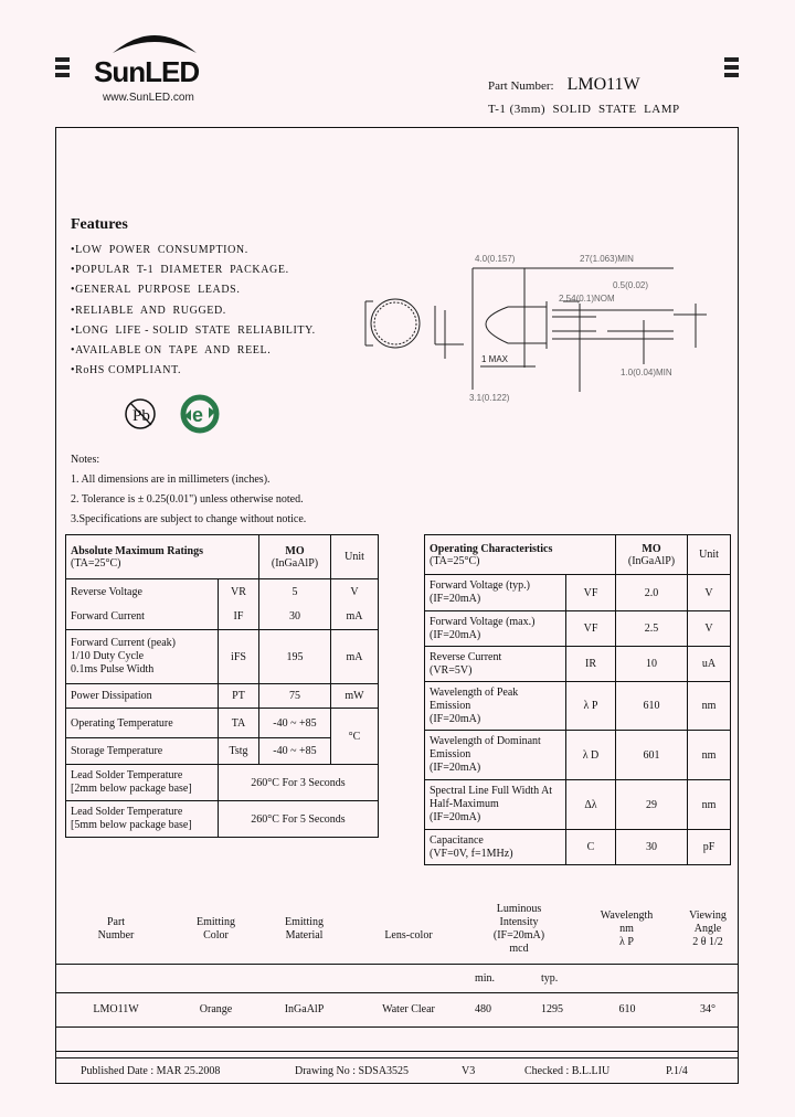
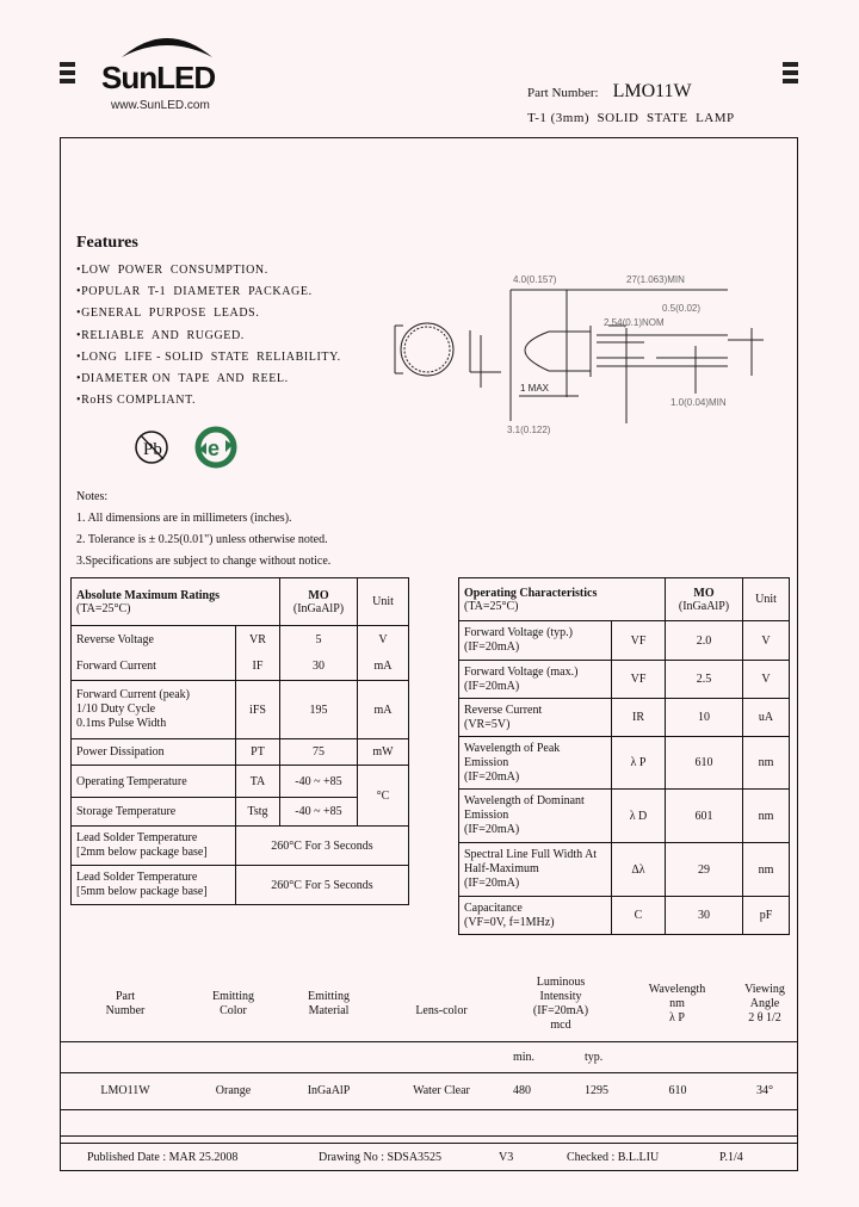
  SunLED
  www.SunLED.com
  Part Number: LMO11W
  T-1 (3mm) SOLID STATE LAMP
  Features
  •LOW POWER CONSUMPTION.
  •POPULAR T-1 DIAMETER PACKAGE.
  •GENERAL PURPOSE LEADS.
  •RELIABLE AND RUGGED.
  •LONG LIFE - SOLID STATE RELIABILITY.
- •AVAILABLE ON TAPE AND REEL.
+ •DIAMETER ON TAPE AND REEL.
  •RoHS COMPLIANT.
  Pb
  e
  4.0(0.157)
  27(1.063)MIN
  0.5(0.02)
  2.54(0.1)NOM
  1 MAX
  1.0(0.04)MIN
  3.1(0.122)
  Notes:
  1. All dimensions are in millimeters (inches).
  2. Tolerance is ± 0.25(0.01") unless otherwise noted.
  3.Specifications are subject to change without notice.
  Absolute Maximum Ratings (TA=25°C)	MO (InGaAlP)	Unit
  Reverse Voltage	VR	5	V
  Forward Current	IF	30	mA
  Forward Current (peak) 1/10 Duty Cycle 0.1ms Pulse Width	iFS	195	mA
  Power Dissipation	PT	75	mW
  Operating Temperature	TA	-40 ~ +85	°C
  Storage Temperature	Tstg	-40 ~ +85
  Lead Solder Temperature [2mm below package base]	260°C For 3 Seconds
  Lead Solder Temperature [5mm below package base]	260°C For 5 Seconds
  Operating Characteristics (TA=25°C)	MO (InGaAlP)	Unit
  Forward Voltage (typ.) (IF=20mA)	VF	2.0	V
  Forward Voltage (max.) (IF=20mA)	VF	2.5	V
  Reverse Current (VR=5V)	IR	10	uA
  Wavelength of Peak Emission (IF=20mA)	λ P	610	nm
  Wavelength of Dominant Emission (IF=20mA)	λ D	601	nm
  Spectral Line Full Width At Half-Maximum (IF=20mA)	Δλ	29	nm
  Capacitance (VF=0V, f=1MHz)	C	30	pF
  Part
  Number
  Emitting
  Color
  Emitting
  Material
  Lens-color
  Luminous
  Intensity
  (IF=20mA)
  mcd
  Wavelength
  nm
  λ P
  Viewing
  Angle
  2 θ 1/2
  min.
  typ.
  LMO11W
  Orange
  InGaAlP
  Water Clear
  480
  1295
  610
  34°
  Published Date : MAR 25.2008
  Drawing No : SDSA3525
  V3
  Checked : B.L.LIU
  P.1/4
